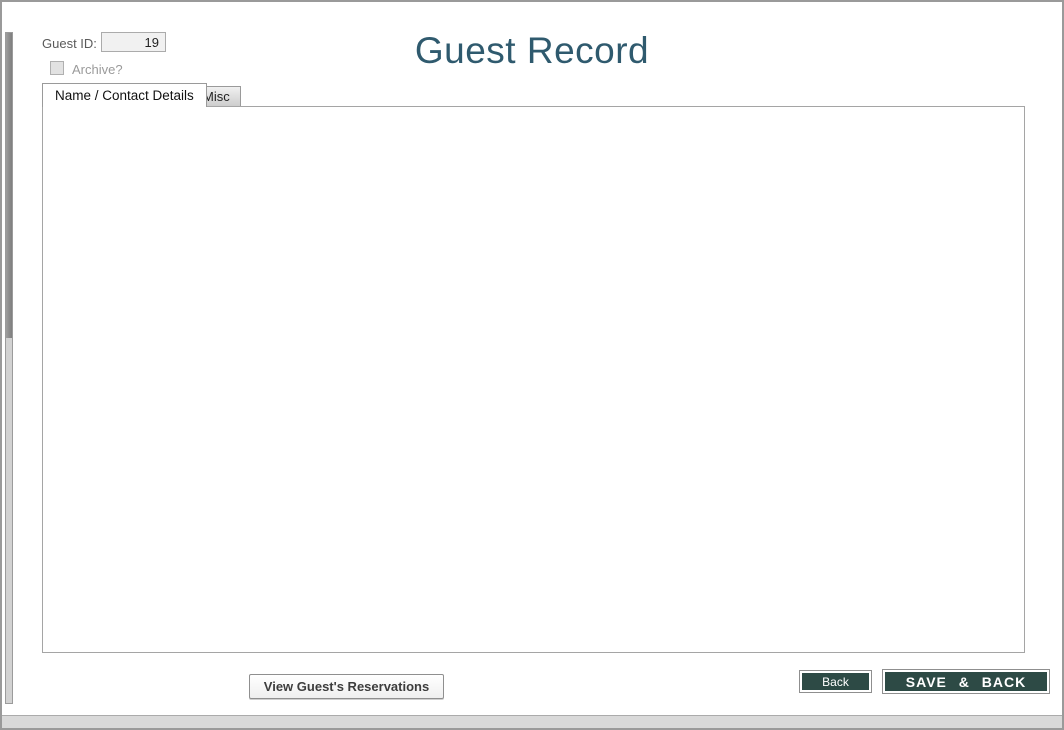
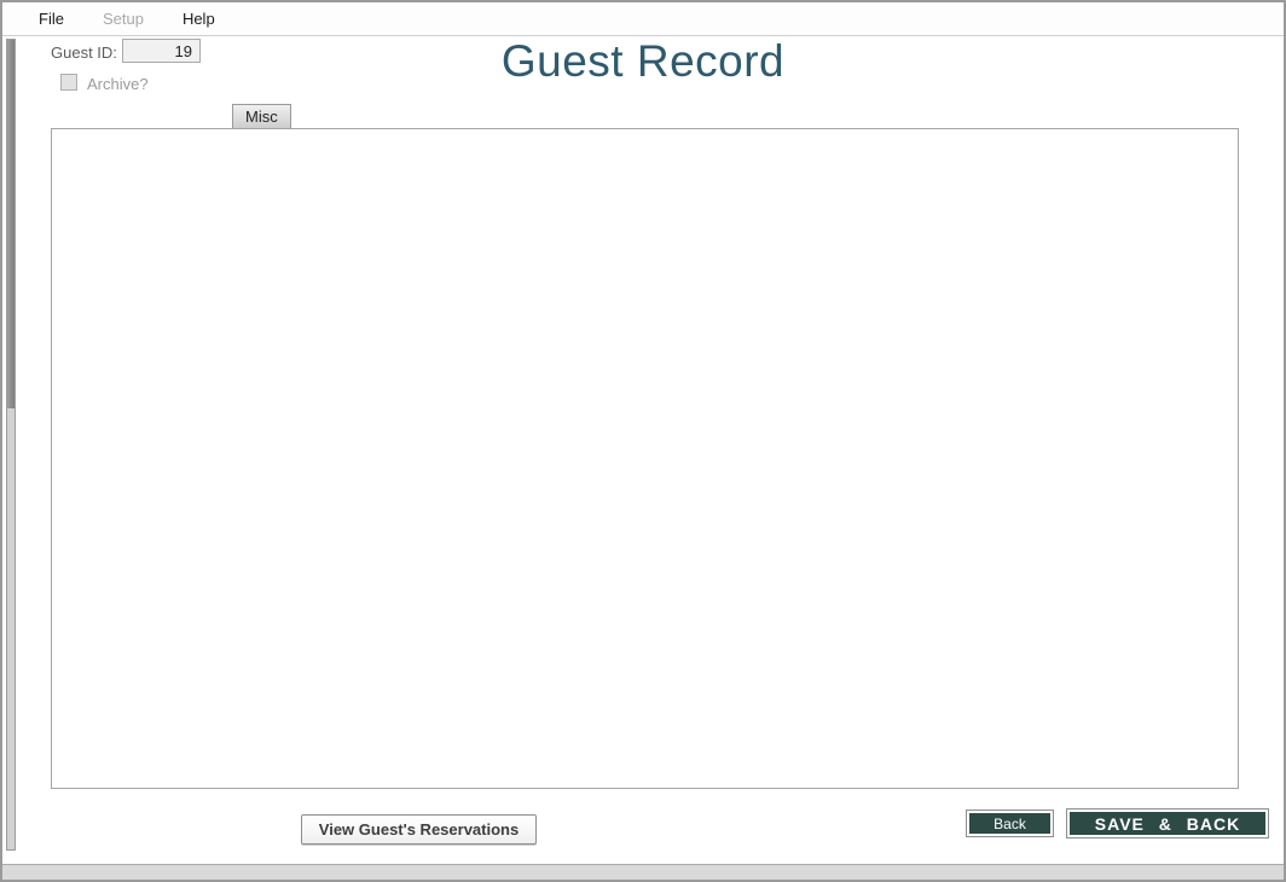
+ File
+ Setup
+ Help
  Guest ID:
  19
  Archive?
  Guest Record
- Name / Contact Details
  Misc
  View Guest's Reservations
  Back
  SAVE & BACK
